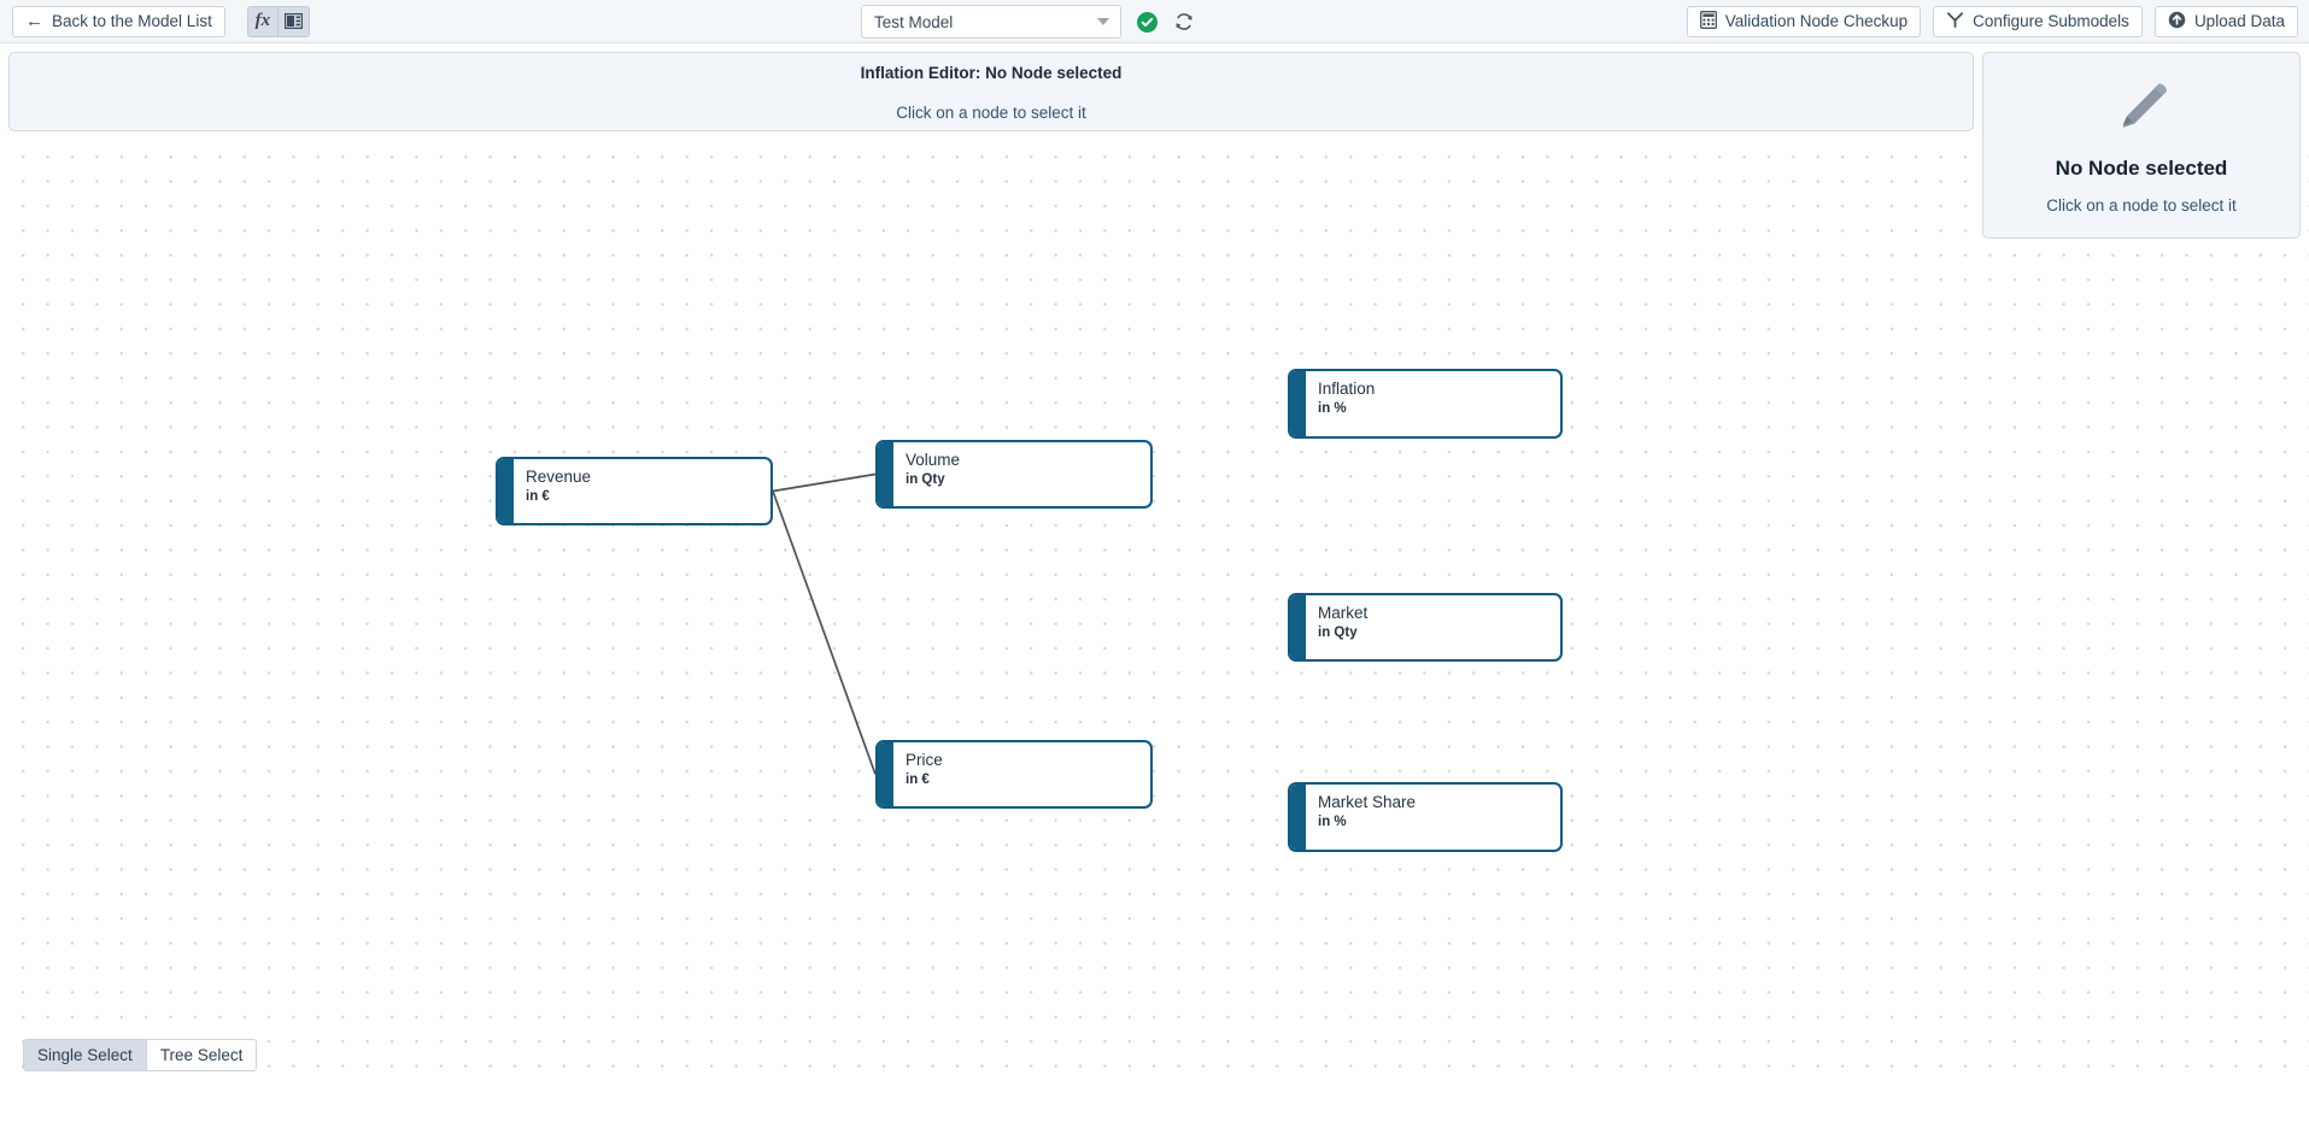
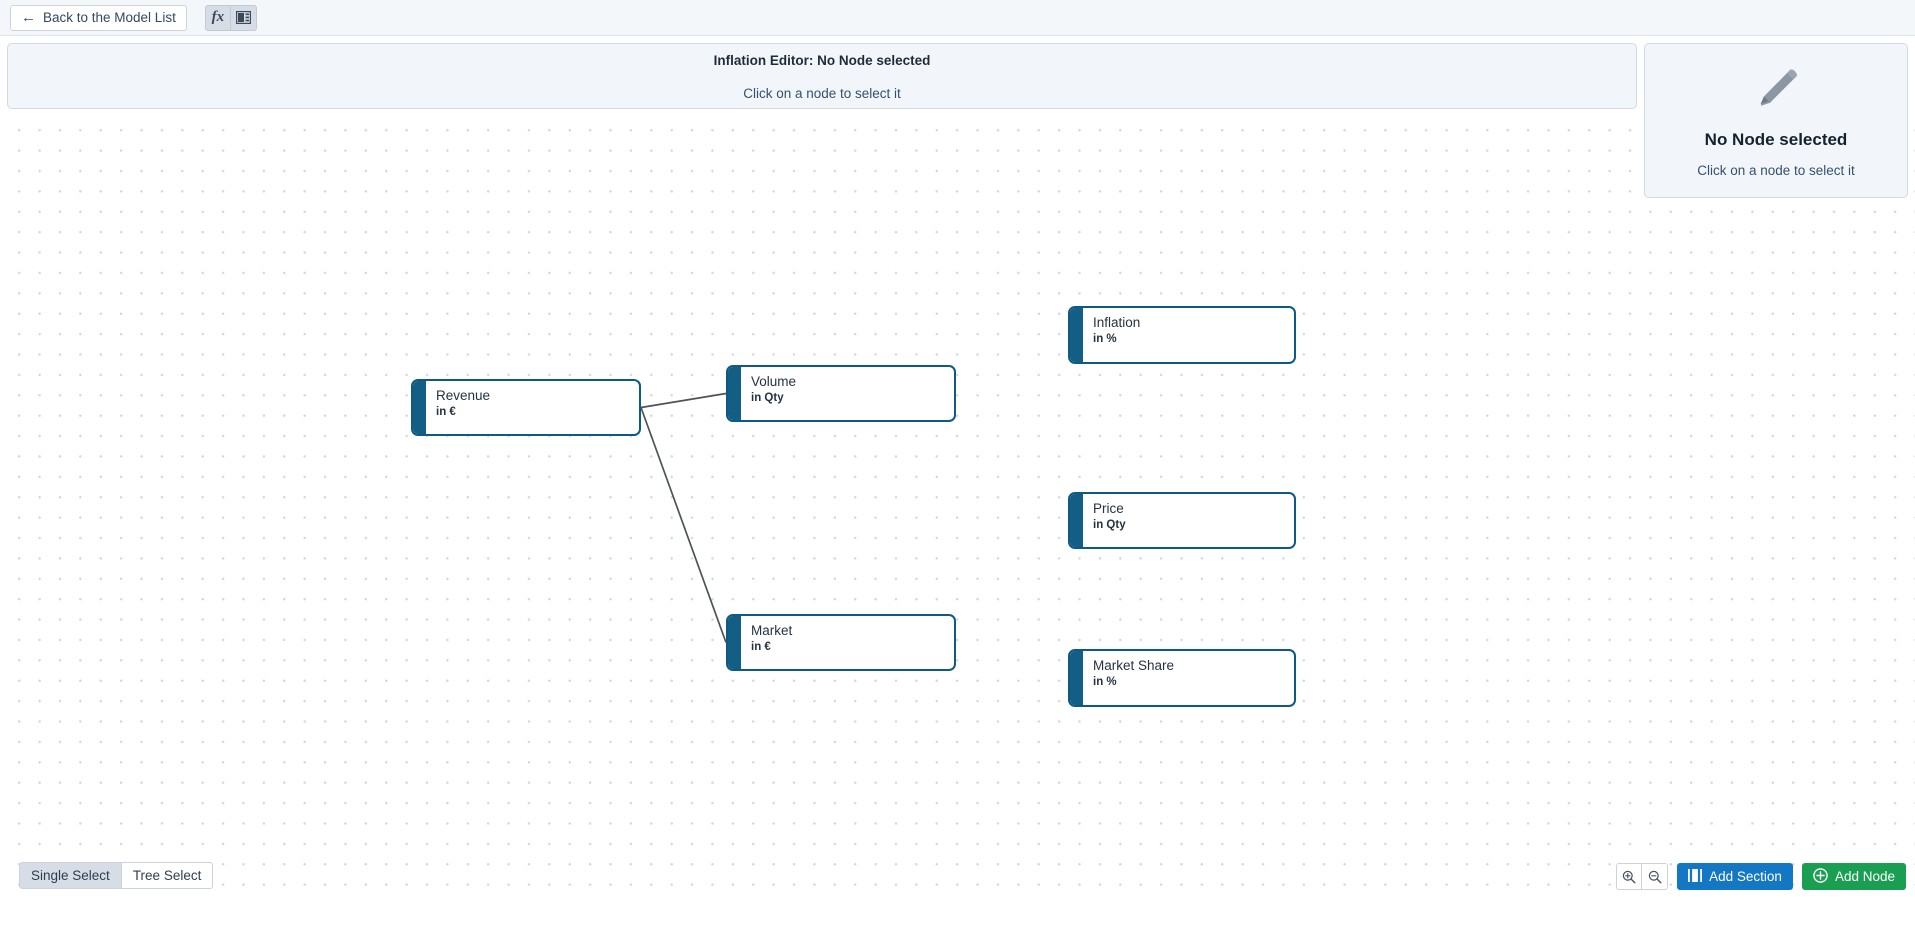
  ←
  Back to the Model List
  fx
- Test Model
- Validation Node Checkup
- Configure Submodels
- Upload Data
  Inflation Editor: No Node selected
  Click on a node to select it
  No Node selected
  Click on a node to select it
  Revenue
  in €
  Volume
  in Qty
- Price
+ Market
  in €
  Inflation
  in %
- Market
+ Price
  in Qty
  Market Share
  in %
  Single Select
  Tree Select
+ Add Section
+ Add Node
